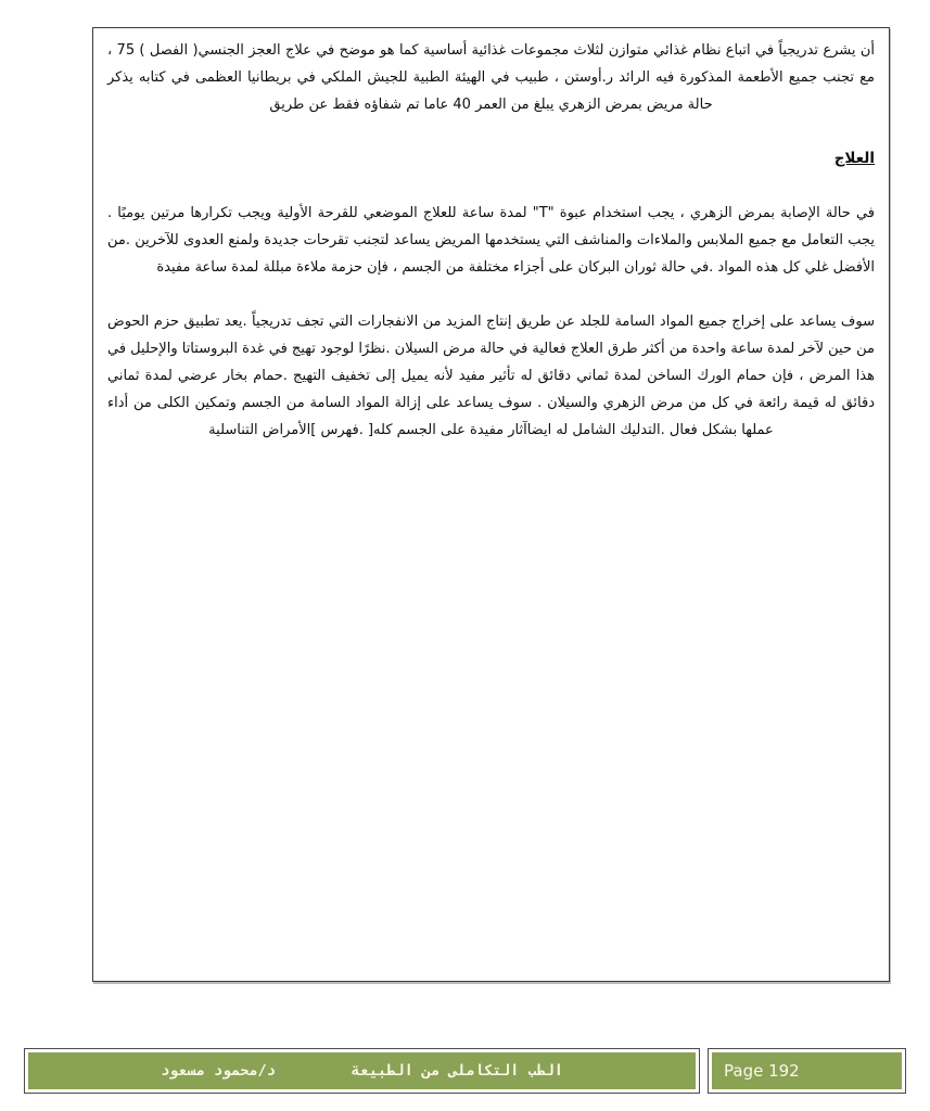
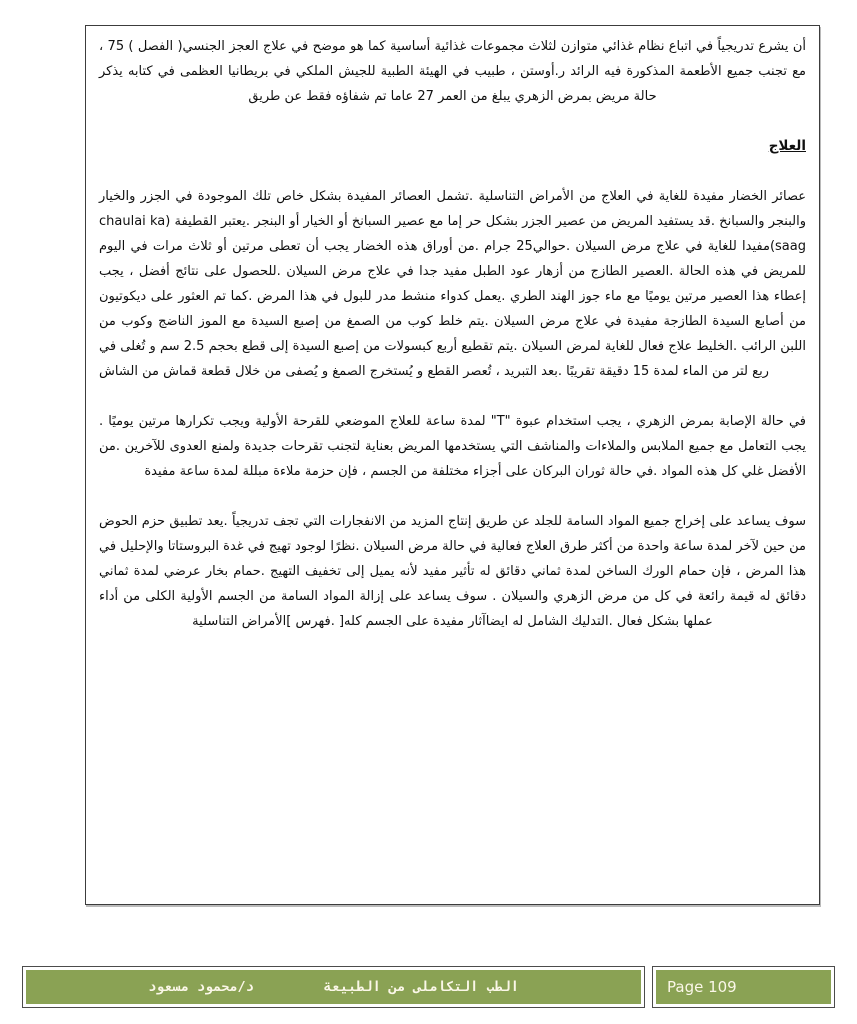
- أن يشرع تدريجياً في اتباع نظام غذائي متوازن لثلاث مجموعات غذائية أساسية كما هو موضح في علاج العجز الجنسي( الفصل ) 75 ، مع تجنب جميع الأطعمة المذكورة فيه الرائد ر.أوستن ، طبيب في الهيئة الطبية للجيش الملكي في بريطانيا العظمى في كتابه يذكر حالة مريض بمرض الزهري يبلغ من العمر 40 عاما تم شفاؤه فقط عن طريق
+ أن يشرع تدريجياً في اتباع نظام غذائي متوازن لثلاث مجموعات غذائية أساسية كما هو موضح في علاج العجز الجنسي( الفصل ) 75 ، مع تجنب جميع الأطعمة المذكورة فيه الرائد ر.أوستن ، طبيب في الهيئة الطبية للجيش الملكي في بريطانيا العظمى في كتابه يذكر حالة مريض بمرض الزهري يبلغ من العمر 27 عاما تم شفاؤه فقط عن طريق
  العلاج
+ عصائر الخضار مفيدة للغاية في العلاج من الأمراض التناسلية .تشمل العصائر المفيدة بشكل خاص تلك الموجودة في الجزر والخيار والبنجر والسبانخ .قد يستفيد المريض من عصير الجزر بشكل حر إما مع عصير السبانخ أو الخيار أو البنجر .يعتبر القطيفة (chaulai ka saag)مفيدا للغاية في علاج مرض السيلان .حوالي25 جرام .من أوراق هذه الخضار يجب أن تعطى مرتين أو ثلاث مرات في اليوم للمريض في هذه الحالة .العصير الطازج من أزهار عود الطبل مفيد جدا في علاج مرض السيلان .للحصول على نتائج أفضل ، يجب إعطاء هذا العصير مرتين يوميًا مع ماء جوز الهند الطري .يعمل كدواء منشط مدر للبول في هذا المرض .كما تم العثور على ديكوتيون من أصابع السيدة الطازجة مفيدة في علاج مرض السيلان .يتم خلط كوب من الصمغ من إصبع السيدة مع الموز الناضج وكوب من اللبن الرائب .الخليط علاج فعال للغاية لمرض السيلان .يتم تقطيع أربع كبسولات من إصبع السيدة إلى قطع بحجم 2.5 سم و تُغلى في ربع لتر من الماء لمدة 15 دقيقة تقريبًا .بعد التبريد ، تُعصر القطع و يُستخرج الصمغ و يُصفى من خلال قطعة قماش من الشاش
- في حالة الإصابة بمرض الزهري ، يجب استخدام عبوة "T" لمدة ساعة للعلاج الموضعي للقرحة الأولية ويجب تكرارها مرتين يوميًا . يجب التعامل مع جميع الملابس والملاءات والمناشف التي يستخدمها المريض يساعد لتجنب تقرحات جديدة ولمنع العدوى للآخرين .من الأفضل غلي كل هذه المواد .في حالة ثوران البركان على أجزاء مختلفة من الجسم ، فإن حزمة ملاءة مبللة لمدة ساعة مفيدة
+ في حالة الإصابة بمرض الزهري ، يجب استخدام عبوة "T" لمدة ساعة للعلاج الموضعي للقرحة الأولية ويجب تكرارها مرتين يوميًا . يجب التعامل مع جميع الملابس والملاءات والمناشف التي يستخدمها المريض بعناية لتجنب تقرحات جديدة ولمنع العدوى للآخرين .من الأفضل غلي كل هذه المواد .في حالة ثوران البركان على أجزاء مختلفة من الجسم ، فإن حزمة ملاءة مبللة لمدة ساعة مفيدة
- سوف يساعد على إخراج جميع المواد السامة للجلد عن طريق إنتاج المزيد من الانفجارات التي تجف تدريجياً .يعد تطبيق حزم الحوض من حين لآخر لمدة ساعة واحدة من أكثر طرق العلاج فعالية في حالة مرض السيلان .نظرًا لوجود تهيج في غدة البروستاتا والإحليل في هذا المرض ، فإن حمام الورك الساخن لمدة ثماني دقائق له تأثير مفيد لأنه يميل إلى تخفيف التهيج .حمام بخار عرضي لمدة ثماني دقائق له قيمة رائعة في كل من مرض الزهري والسيلان . سوف يساعد على إزالة المواد السامة من الجسم وتمكين الكلى من أداء عملها بشكل فعال .التدليك الشامل له ايضاآثار مفيدة على الجسم كله[ .فهرس ]الأمراض التناسلية
+ سوف يساعد على إخراج جميع المواد السامة للجلد عن طريق إنتاج المزيد من الانفجارات التي تجف تدريجياً .يعد تطبيق حزم الحوض من حين لآخر لمدة ساعة واحدة من أكثر طرق العلاج فعالية في حالة مرض السيلان .نظرًا لوجود تهيج في غدة البروستاتا والإحليل في هذا المرض ، فإن حمام الورك الساخن لمدة ثماني دقائق له تأثير مفيد لأنه يميل إلى تخفيف التهيج .حمام بخار عرضي لمدة ثماني دقائق له قيمة رائعة في كل من مرض الزهري والسيلان . سوف يساعد على إزالة المواد السامة من الجسم الأولية الكلى من أداء عملها بشكل فعال .التدليك الشامل له ايضاآثار مفيدة على الجسم كله[ .فهرس ]الأمراض التناسلية
  الطب التكاملى من الطبيعة
  د/محمود مسعود
- Page 192
+ Page 109
